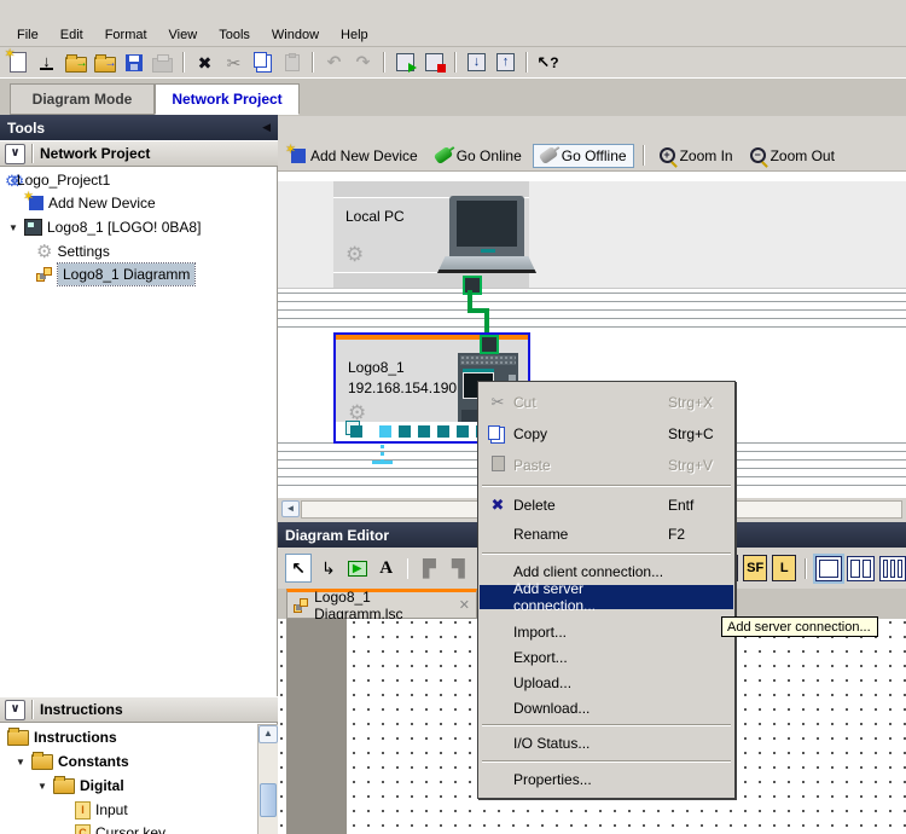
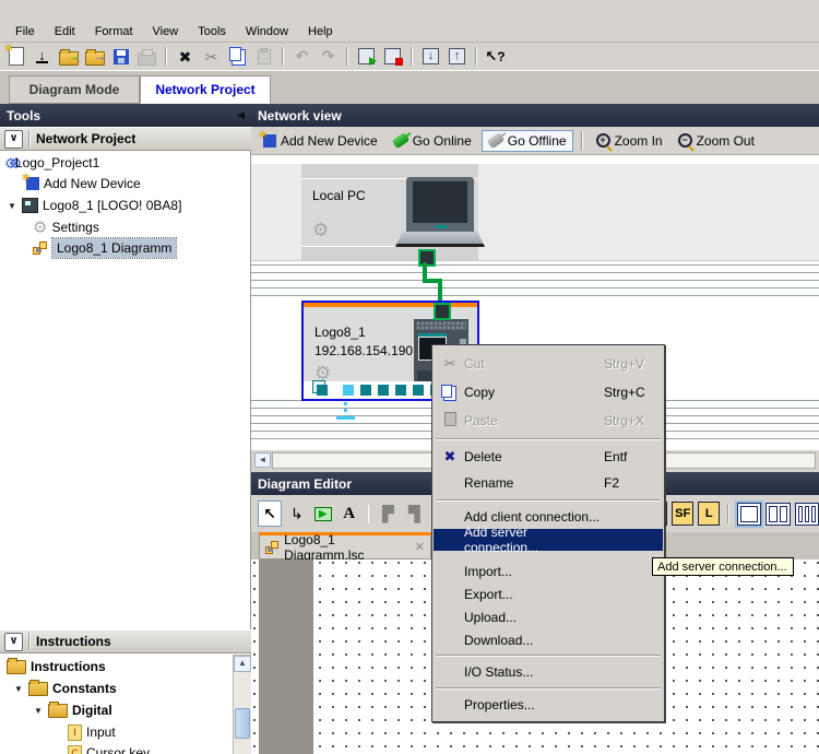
  File
  Edit
  Format
  View
  Tools
  Window
  Help
  ↓
  ✖
  ✂
  ↶
  ↷
  ↓
  ↑
  ?
  Diagram Mode
  Network Project
  Tools
  ◀
  ∨
  Network Project
  Logo_Project1
  Add New Device
  ▼
  Logo8_1 [LOGO! 0BA8]
  ⚙
  Settings
  Logo8_1 Diagramm
  ∨
  Instructions
  Instructions
  ▼
  Constants
  ▼
  Digital
  I
  Input
  C
  Cursor key
  ▲
+ Network view
  Add New Device
  Go Online
  Go Offline
  +
  Zoom In
  −
  Zoom Out
  Local PC
  ⚙
  Logo8_1
  192.168.154.190
  ⚙
  ◄
  Diagram Editor
  ↖
  ↳
  ▶
  A
  ▛
  ▜
  SF
  L
  Logo8_1 Diagramm.lsc
  ✕
  ✂
  Cut
- Strg+X
+ Strg+V
  Copy
  Strg+C
  Paste
- Strg+V
+ Strg+X
  ✖
  Delete
  Entf
  Rename
  F2
  Add client connection...
  Add server connection...
  Import...
  Export...
  Upload...
  Download...
  I/O Status...
  Properties...
  Add server connection...
